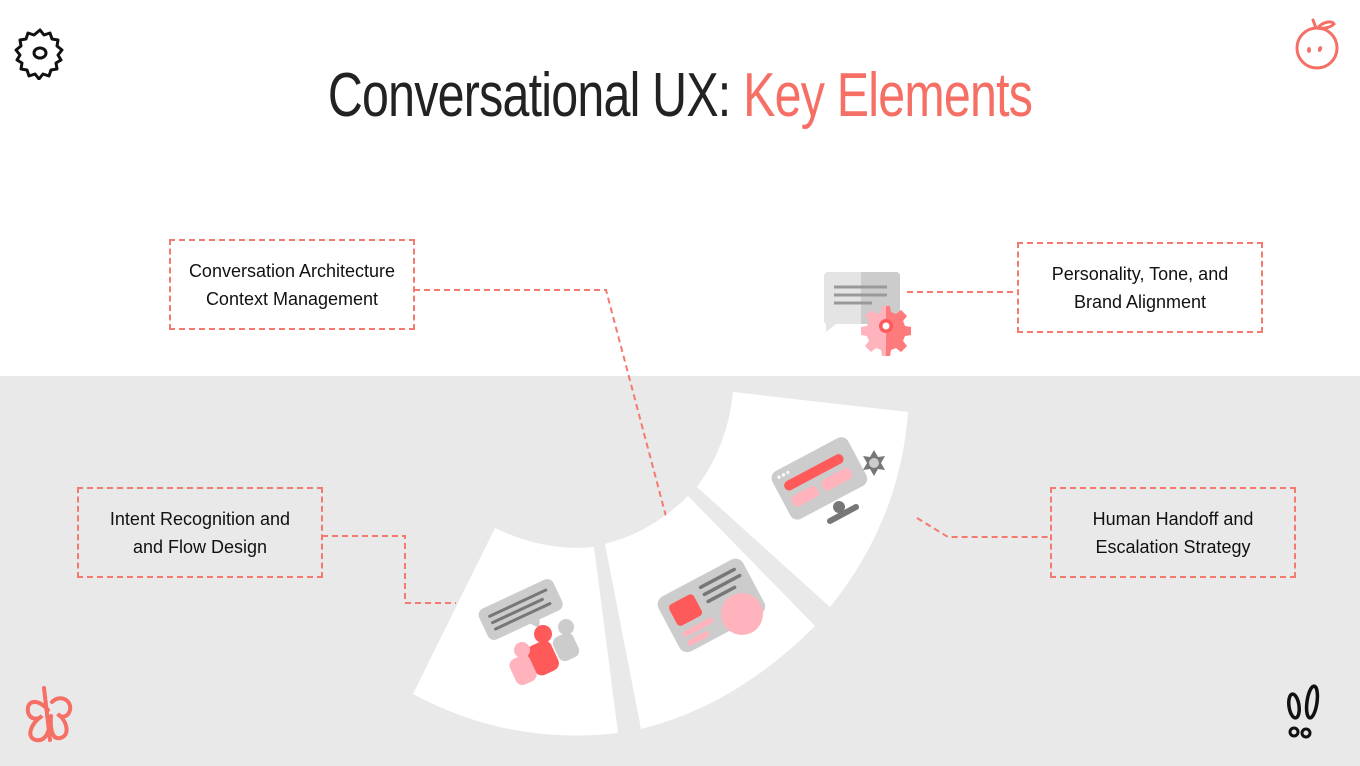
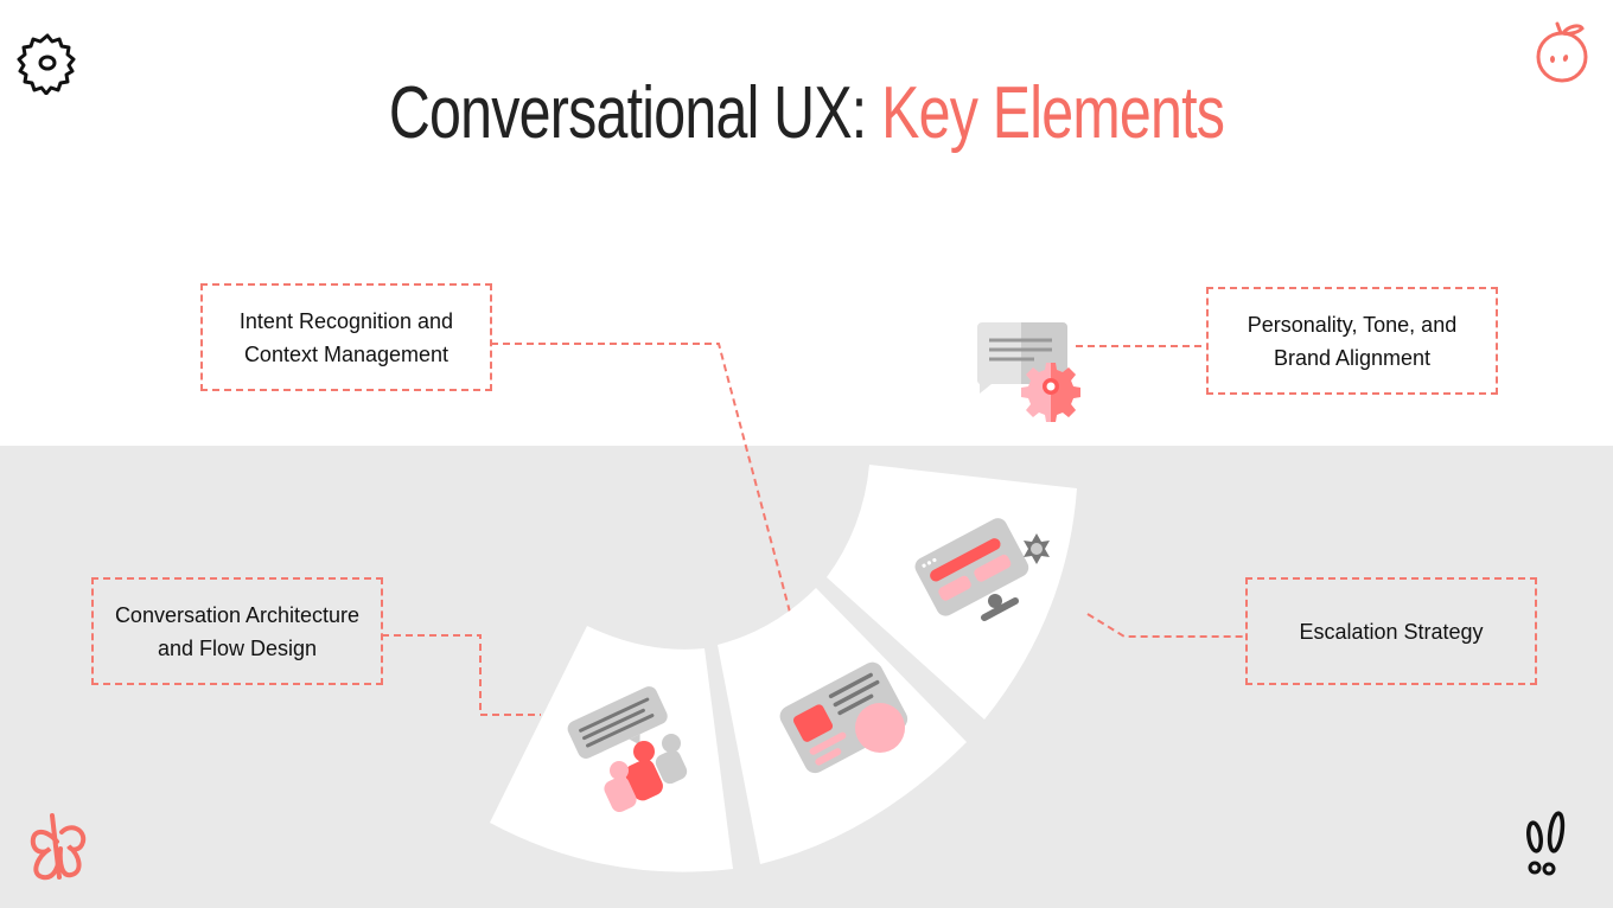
  Conversational UX: Key Elements
- Conversation Architecture
+ Intent Recognition and
  Context Management
  Personality, Tone, and
  Brand Alignment
- Intent Recognition and
+ Conversation Architecture
  and Flow Design
- Human Handoff and
  Escalation Strategy
